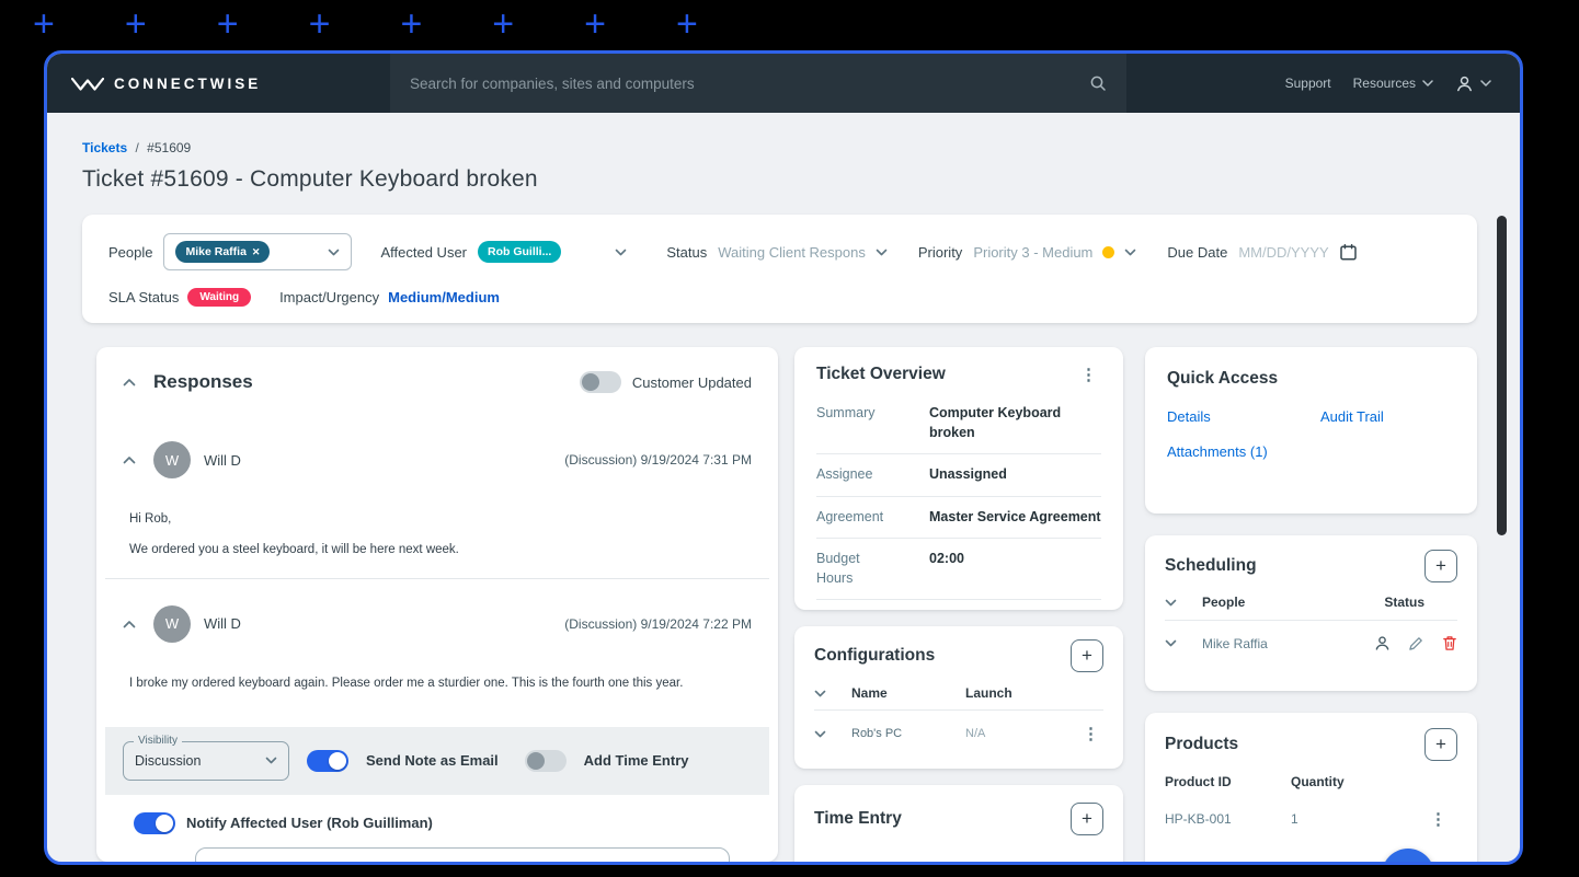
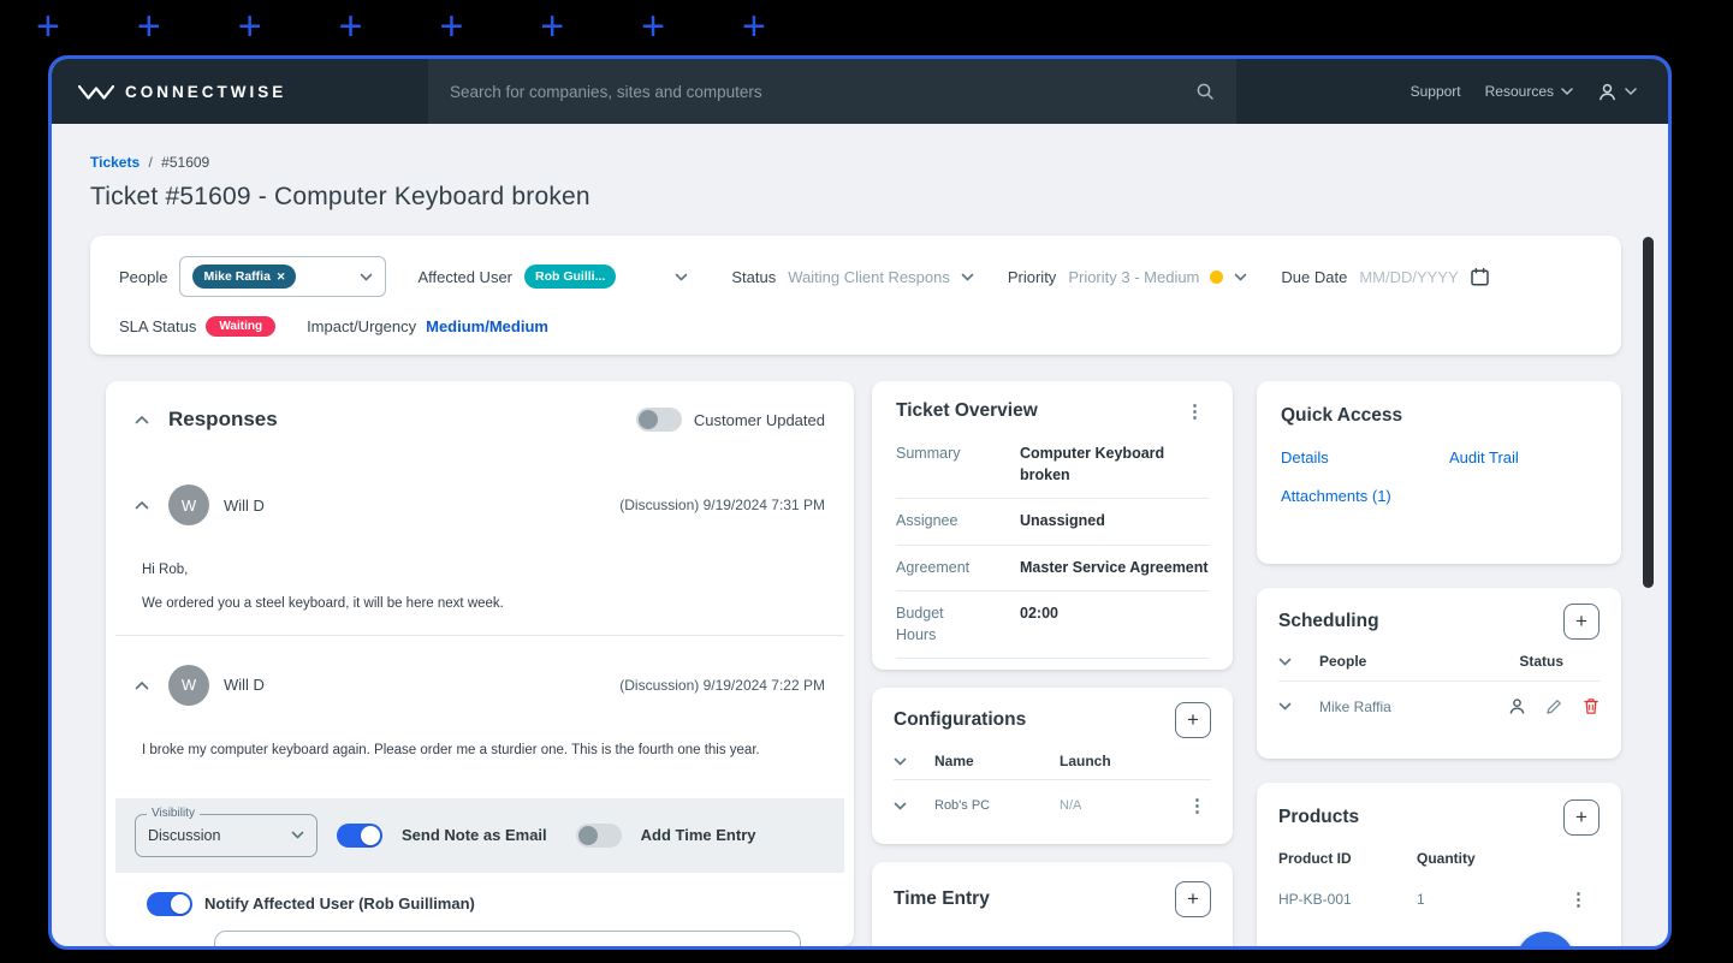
  +
  +
  +
  +
  +
  +
  +
  +
  CONNECTWISE
  Search for companies, sites and computers
  Support
  Resources
  Tickets / #51609
  Ticket #51609 - Computer Keyboard broken
  People
  Mike Raffia
  ✕
  Affected User
  Rob Guilli...
  Status
  Waiting Client Respons
  Priority
  Priority 3 - Medium
  Due Date
  MM/DD/YYYY
  SLA Status
  Waiting
  Impact/Urgency
  Medium/Medium
  Responses
  Customer Updated
  W
  Will D
  (Discussion) 9/19/2024 7:31 PM
  Hi Rob,
  We ordered you a steel keyboard, it will be here next week.
  W
  Will D
  (Discussion) 9/19/2024 7:22 PM
- I broke my ordered keyboard again. Please order me a sturdier one. This is the fourth one this year.
+ I broke my computer keyboard again. Please order me a sturdier one. This is the fourth one this year.
  Visibility
  Discussion
  Send Note as Email
  Add Time Entry
  Notify Affected User (Rob Guilliman)
  Ticket Overview
  ⋮
  Summary
  Computer Keyboard broken
  Assignee
  Unassigned
  Agreement
  Master Service Agreement
  Budget Hours
  02:00
  Configurations
  +
  Name
  Launch
  Rob's PC
  N/A
  ⋮
  Time Entry
  +
  Quick Access
  Details
  Audit Trail
  Attachments (1)
  Scheduling
  +
  People
  Status
  Mike Raffia
  Products
  +
  Product ID
  Quantity
  HP-KB-001
  1
  ⋮
